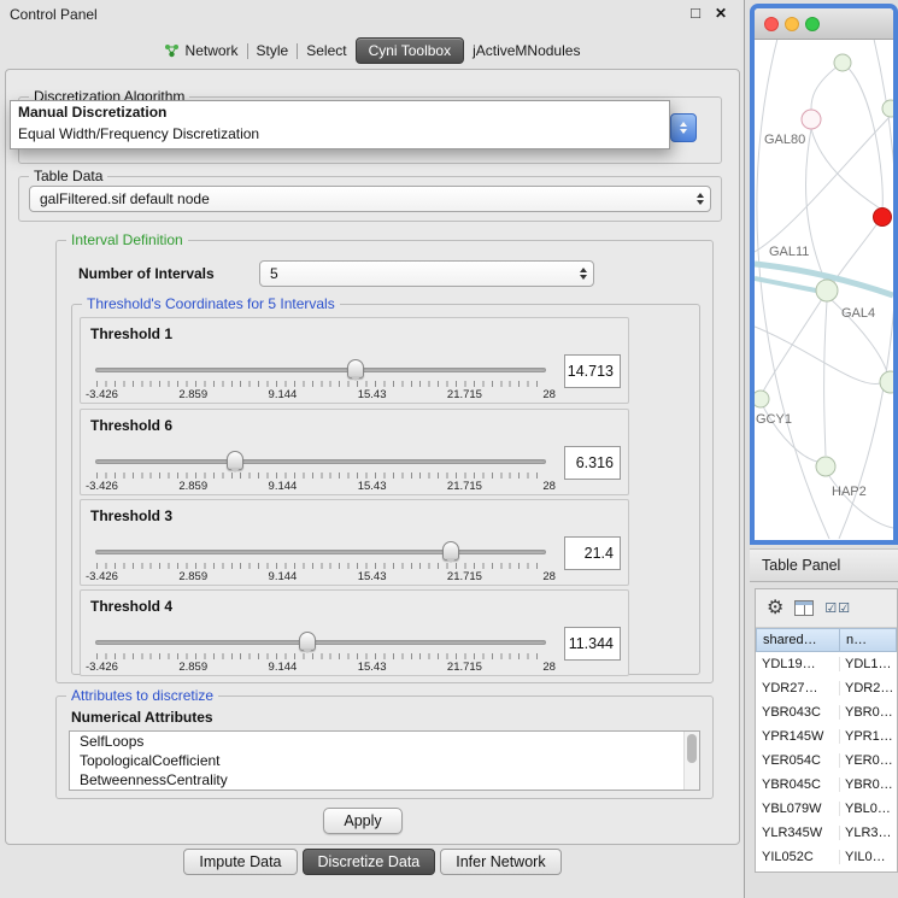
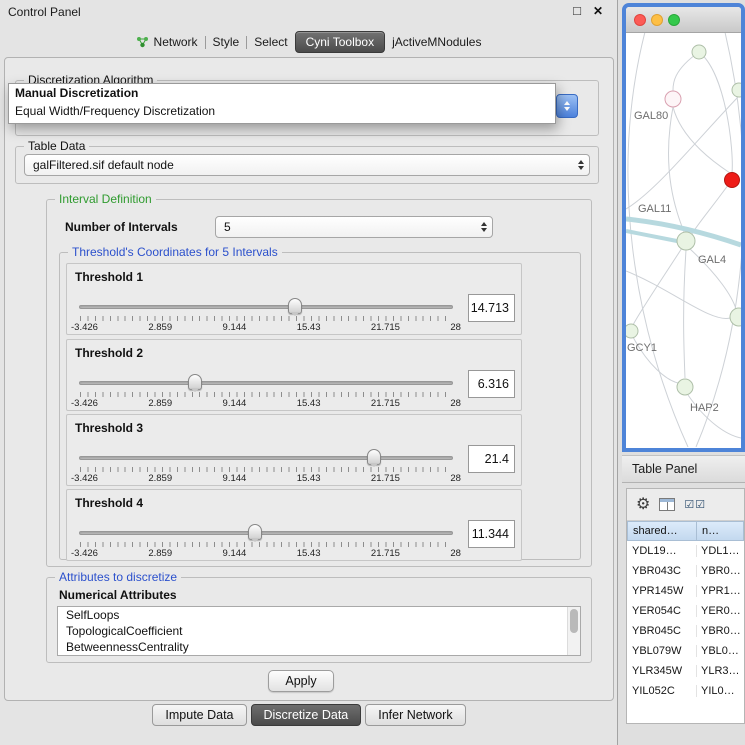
  Control Panel
  □
  ✕
  Network
  Style
  Select
  Cyni Toolbox
  jActiveMNodules
  Discretization Algorithm
  Manual Discretization
  Equal Width/Frequency Discretization
  Table Data
  galFiltered.sif default node
  Interval Definition
  Number of Intervals
  5
  Threshold's Coordinates for 5 Intervals
  Threshold 1
  -3.426
  2.859
  9.144
  15.43
  21.715
  28
  14.713
- Threshold 6
+ Threshold 2
  -3.426
  2.859
  9.144
  15.43
  21.715
  28
  6.316
  Threshold 3
  -3.426
  2.859
  9.144
  15.43
  21.715
  28
  21.4
  Threshold 4
  -3.426
  2.859
  9.144
  15.43
  21.715
  28
  11.344
  Attributes to discretize
  Numerical Attributes
  SelfLoops
  TopologicalCoefficient
  BetweennessCentrality
  Apply
  Impute Data
  Discretize Data
  Infer Network
  GAL80
  GAL11
  GAL4
  GCY1
  HAP2
  Table Panel
  ⚙
  ☑☑
  shared…
  n…
  YDL19…
  YDL1…
- YDR27…
- YDR2…
  YBR043C
  YBR0…
  YPR145W
  YPR1…
  YER054C
  YER0…
  YBR045C
  YBR0…
  YBL079W
  YBL0…
  YLR345W
  YLR3…
  YIL052C
  YIL0…
